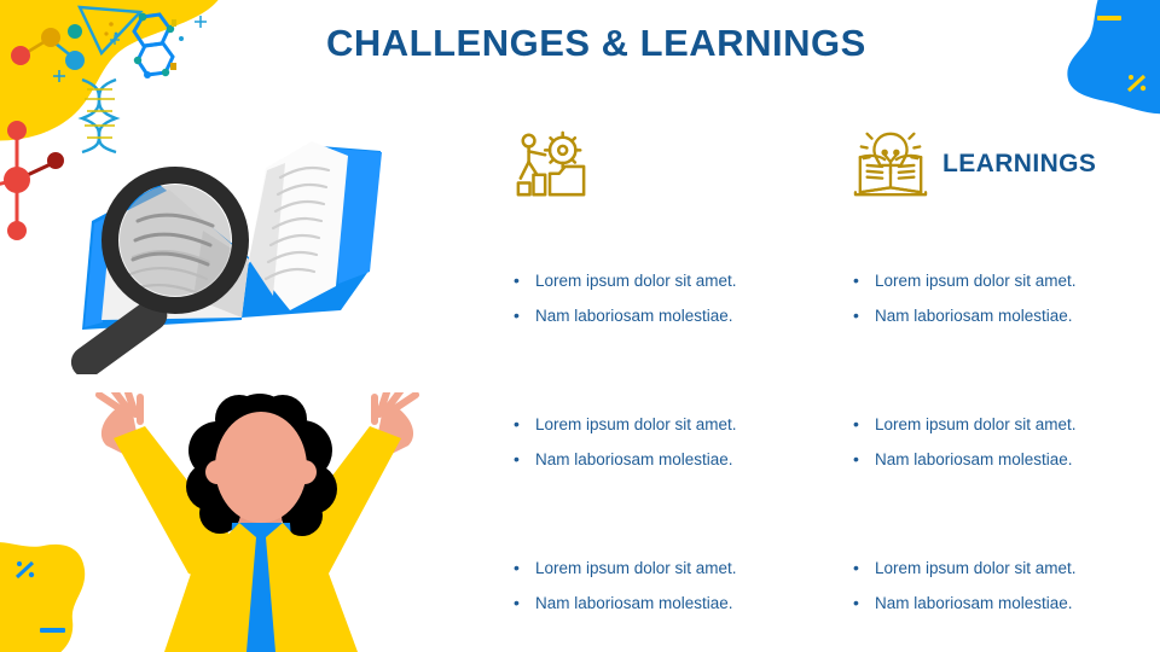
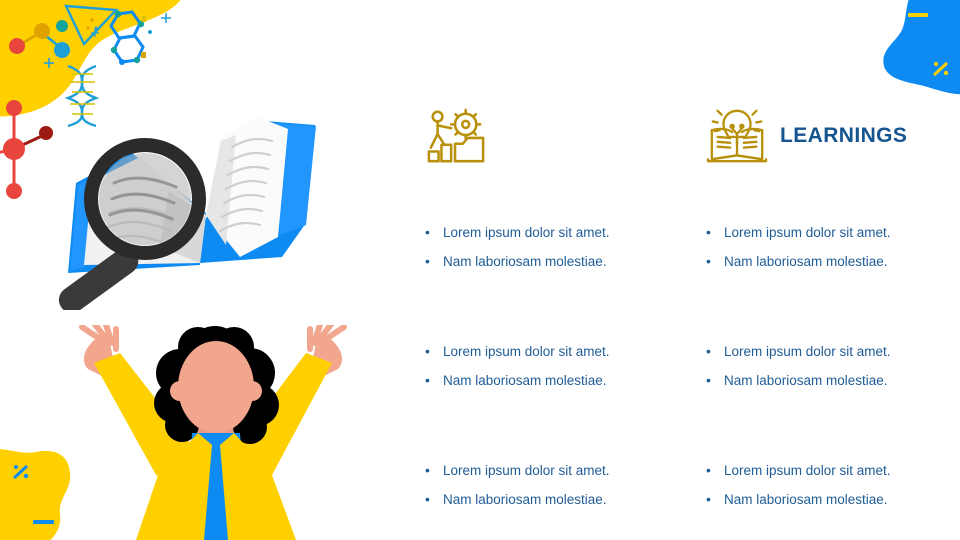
- CHALLENGES & LEARNINGS
  •
  Lorem ipsum dolor sit amet.
  •
  Nam laboriosam molestiae.
  •
  Lorem ipsum dolor sit amet.
  •
  Nam laboriosam molestiae.
  •
  Lorem ipsum dolor sit amet.
  •
  Nam laboriosam molestiae.
  LEARNINGS
  •
  Lorem ipsum dolor sit amet.
  •
  Nam laboriosam molestiae.
  •
  Lorem ipsum dolor sit amet.
  •
  Nam laboriosam molestiae.
  •
  Lorem ipsum dolor sit amet.
  •
  Nam laboriosam molestiae.
